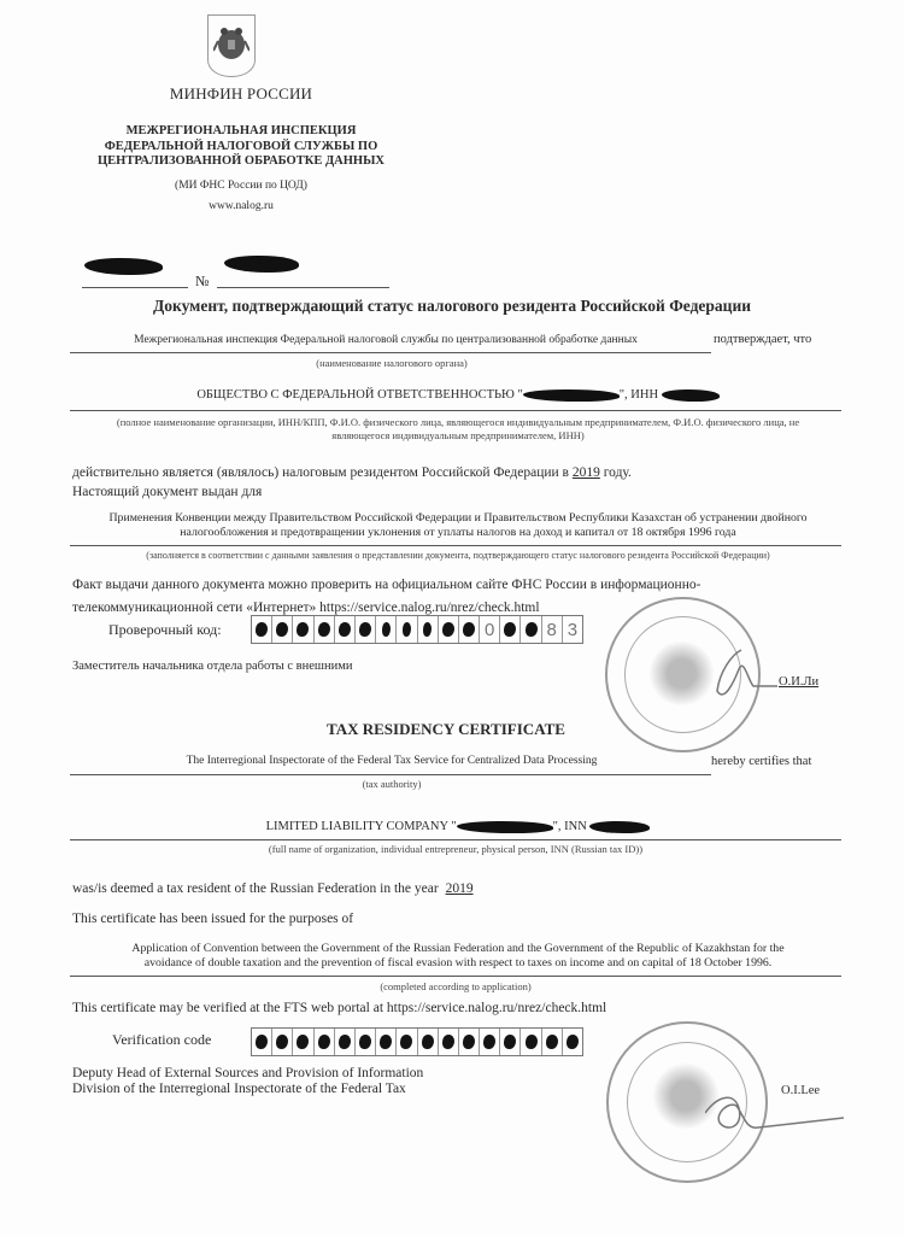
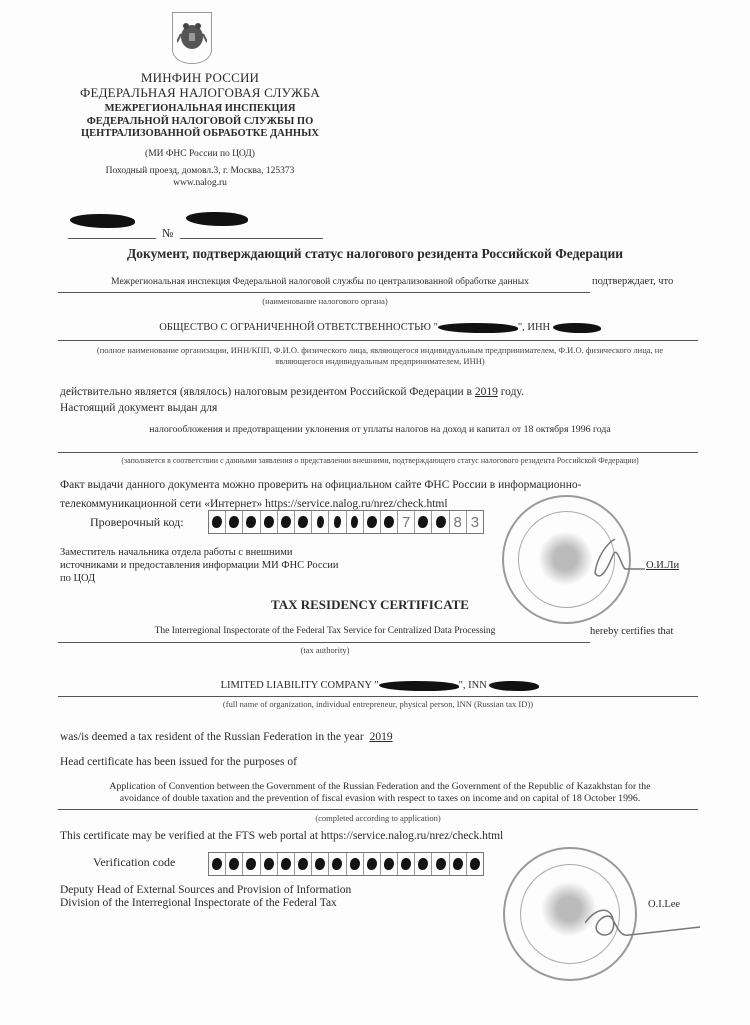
  МИНФИН РОССИИ
+ ФЕДЕРАЛЬНАЯ НАЛОГОВАЯ СЛУЖБА
  МЕЖРЕГИОНАЛЬНАЯ ИНСПЕКЦИЯ
  ФЕДЕРАЛЬНОЙ НАЛОГОВОЙ СЛУЖБЫ ПО
  ЦЕНТРАЛИЗОВАННОЙ ОБРАБОТКЕ ДАННЫХ
  (МИ ФНС России по ЦОД)
+ Походный проезд, домовл.3, г. Москва, 125373
  www.nalog.ru
  №
  Документ, подтверждающий статус налогового резидента Российской Федерации
  Межрегиональная инспекция Федеральной налоговой службы по централизованной обработке данных
  подтверждает, что
  (наименование налогового органа)
- ОБЩЕСТВО С ФЕДЕРАЛЬНОЙ ОТВЕТСТВЕННОСТЬЮ " ", ИНН
+ ОБЩЕСТВО С ОГРАНИЧЕННОЙ ОТВЕТСТВЕННОСТЬЮ " ", ИНН
  (полное наименование организации, ИНН/КПП, Ф.И.О. физического лица, являющегося индивидуальным предпринимателем, Ф.И.О. физического лица, не
  являющегося индивидуальным предпринимателем, ИНН)
  действительно является (являлось) налоговым резидентом Российской Федерации в 2019 году.
  Настоящий документ выдан для
- Применения Конвенции между Правительством Российской Федерации и Правительством Республики Казахстан об устранении двойного
  налогообложения и предотвращении уклонения от уплаты налогов на доход и капитал от 18 октября 1996 года
- (заполняется в соответствии с данными заявления о представлении документа, подтверждающего статус налогового резидента Российской Федерации)
+ (заполняется в соответствии с данными заявления о представлении внешними, подтверждающего статус налогового резидента Российской Федерации)
  Факт выдачи данного документа можно проверить на официальном сайте ФНС России в информационно-
  телекоммуникационной сети «Интернет» https://service.nalog.ru/nrez/check.html
  Проверочный код:
- 0
+ 7
  8
  3
  Заместитель начальника отдела работы с внешними
+ источниками и предоставления информации МИ ФНС России
+ по ЦОД
  О.И.Ли
  TAX RESIDENCY CERTIFICATE
  The Interregional Inspectorate of the Federal Tax Service for Centralized Data Processing
  hereby certifies that
  (tax authority)
  LIMITED LIABILITY COMPANY " ", INN
  (full name of organization, individual entrepreneur, physical person, INN (Russian tax ID))
  was/is deemed a tax resident of the Russian Federation in the year 2019
- This certificate has been issued for the purposes of
+ Head certificate has been issued for the purposes of
  Application of Convention between the Government of the Russian Federation and the Government of the Republic of Kazakhstan for the
  avoidance of double taxation and the prevention of fiscal evasion with respect to taxes on income and on capital of 18 October 1996.
  (completed according to application)
  This certificate may be verified at the FTS web portal at https://service.nalog.ru/nrez/check.html
  Verification code
  Deputy Head of External Sources and Provision of Information
  Division of the Interregional Inspectorate of the Federal Tax
  O.I.Lee
